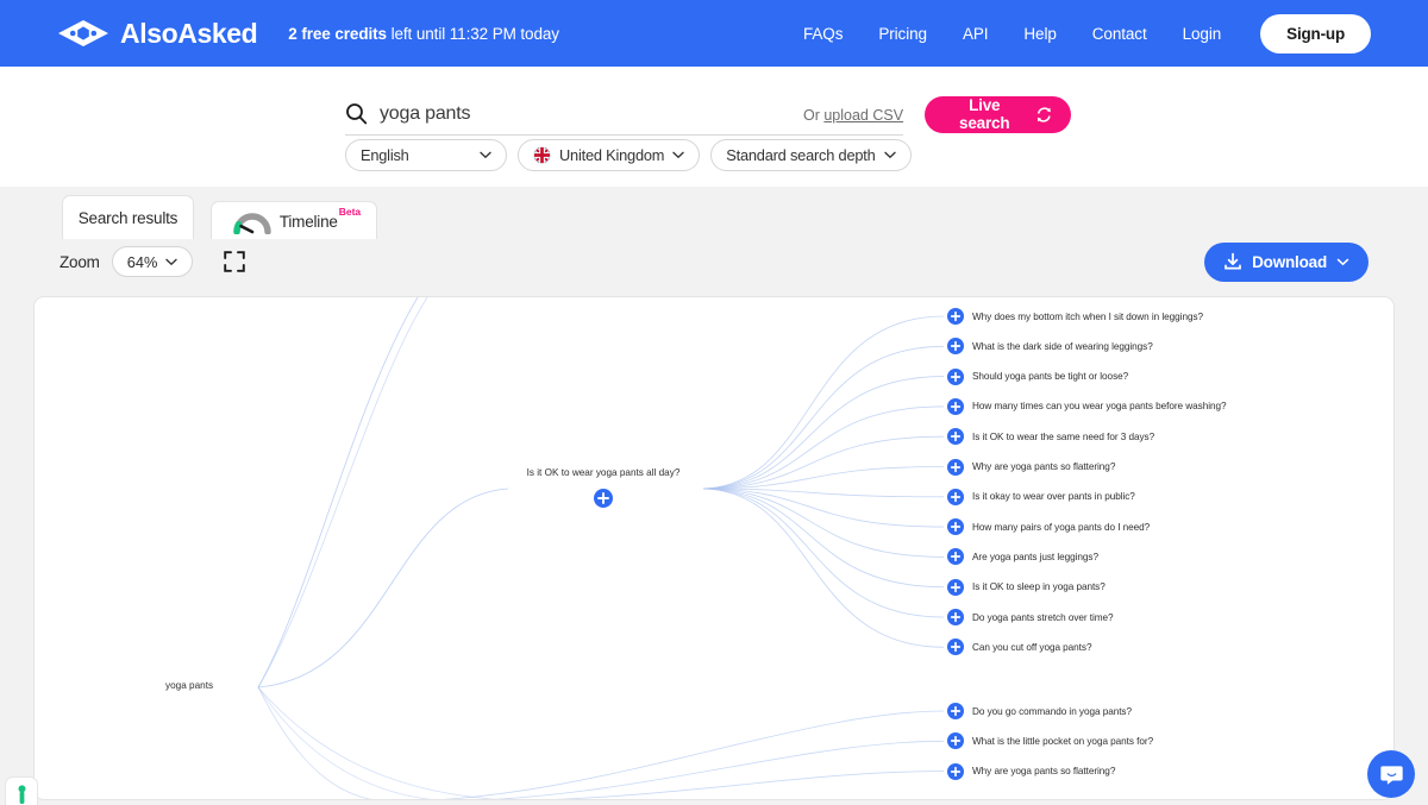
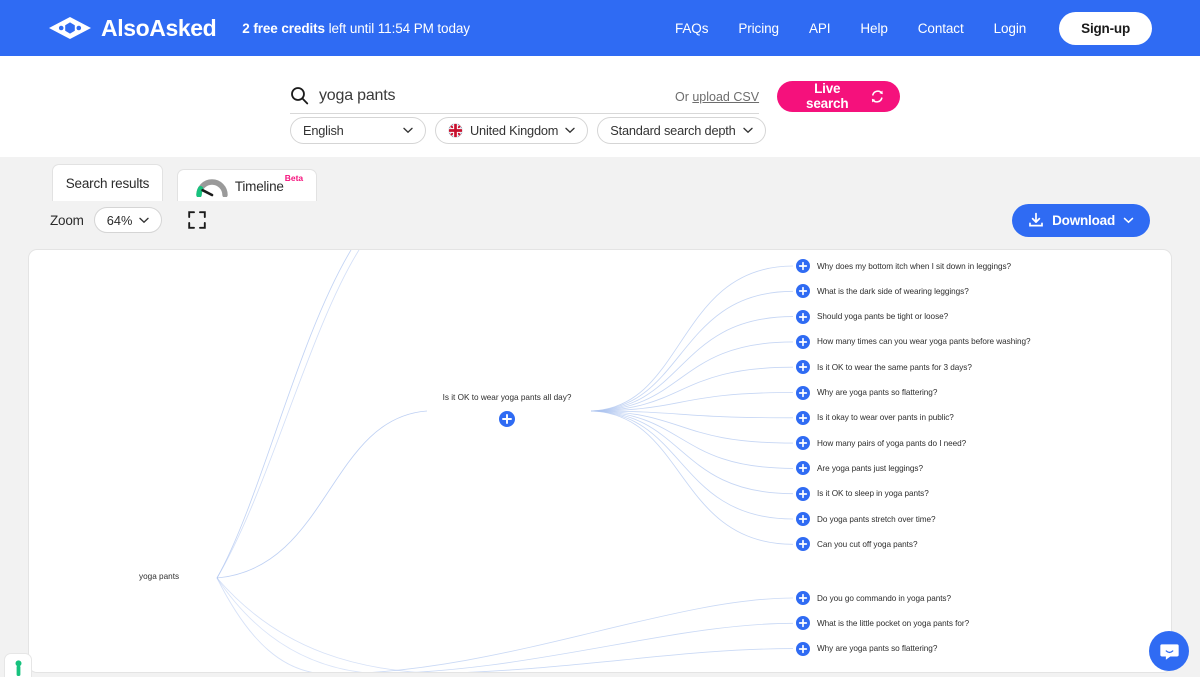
  AlsoAsked
- 2 free credits left until 11:32 PM today
+ 2 free credits left until 11:54 PM today
  FAQs
  Pricing
  API
  Help
  Contact
  Login
  Sign-up
  yoga pants
  Or upload CSV
  Live search
  English
  United Kingdom
  Standard search depth
  Search results
  Timeline
  Beta
  Zoom
  64%
  Download
  yoga pants
  Is it OK to wear yoga pants all day?
  Why does my bottom itch when I sit down in leggings?
  What is the dark side of wearing leggings?
  Should yoga pants be tight or loose?
  How many times can you wear yoga pants before washing?
- Is it OK to wear the same need for 3 days?
+ Is it OK to wear the same pants for 3 days?
  Why are yoga pants so flattering?
  Is it okay to wear over pants in public?
  How many pairs of yoga pants do I need?
  Are yoga pants just leggings?
  Is it OK to sleep in yoga pants?
  Do yoga pants stretch over time?
  Can you cut off yoga pants?
  Do you go commando in yoga pants?
  What is the little pocket on yoga pants for?
  Why are yoga pants so flattering?
